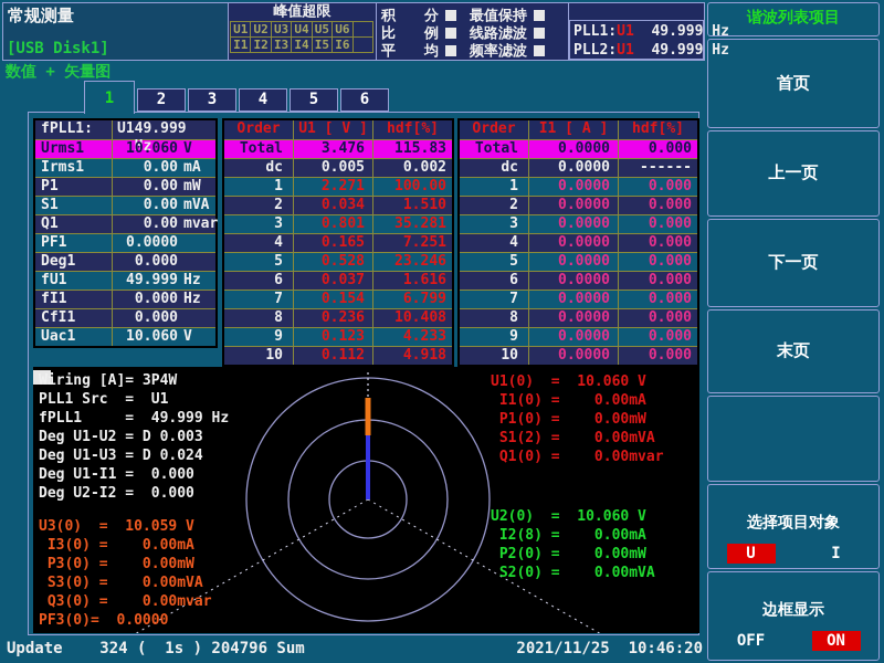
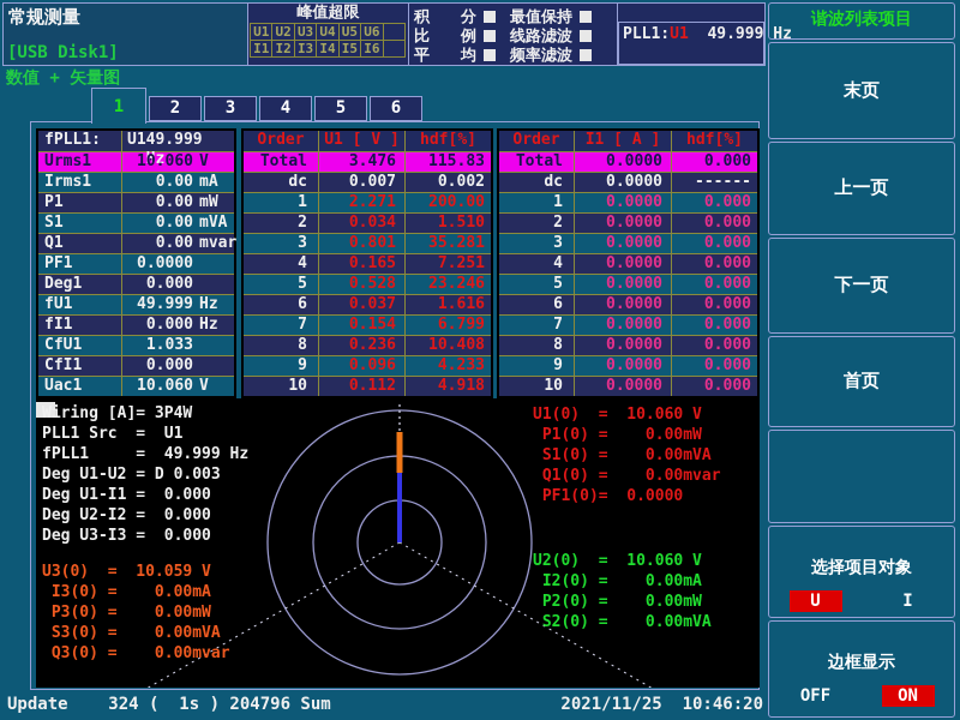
  常规测量
  [USB Disk1]
  峰值超限
  U1
  U2
  U3
  U4
  U5
  U6
  I1
  I2
  I3
  I4
  I5
  I6
  积
  分
  最值保持
  比
  例
  线路滤波
  平
  均
  频率滤波
  PLL1:U1 49.999 Hz
- PLL2:U1 49.999 Hz
  数值 + 矢量图
  1
  2
  3
  4
  5
  6
  fPLL1:
  U1
  49.999 Hz
  Urms1
  10.060
  V
  Irms1
  0.00
  mA
  P1
  0.00
  mW
  S1
  0.00
  mVA
  Q1
  0.00
  mvar
  PF1
  0.0000
  Deg1
  0.000
  fU1
  49.999
  Hz
  fI1
  0.000
  Hz
+ CfU1
+ 1.033
  CfI1
  0.000
  Uac1
  10.060
  V
  Order
  U1 [ V ]
  hdf[%]
  Total
  3.476
  115.83
  dc
- 0.005
+ 0.007
  0.002
  1
  2.271
- 100.00
+ 200.00
  2
  0.034
  1.510
  3
  0.801
  35.281
  4
  0.165
  7.251
  5
  0.528
  23.246
  6
  0.037
  1.616
  7
  0.154
  6.799
  8
  0.236
  10.408
  9
- 0.123
+ 0.096
  4.233
  10
  0.112
  4.918
  Order
  I1 [ A ]
  hdf[%]
  Total
  0.0000
  0.000
  dc
  0.0000
  ------
  1
  0.0000
  0.000
  2
  0.0000
  0.000
  3
  0.0000
  0.000
  4
  0.0000
  0.000
  5
  0.0000
  0.000
  6
  0.0000
  0.000
  7
  0.0000
  0.000
  8
  0.0000
  0.000
  9
  0.0000
  0.000
  10
  0.0000
  0.000
  Wiring [A]= 3P4W
  PLL1 Src = U1
  fPLL1 = 49.999 Hz
  Deg U1-U2 = D 0.003
- Deg U1-U3 = D 0.024
  Deg U1-I1 = 0.000
  Deg U2-I2 = 0.000
+ Deg U3-I3 = 0.000
  U3(0) = 10.059 V
  I3(0) = 0.00mA
  P3(0) = 0.00mW
  S3(0) = 0.00mVA
  Q3(0) = 0.00mvar
- PF3(0)= 0.0000
  U1(0) = 10.060 V
- I1(0) = 0.00mA
  P1(0) = 0.00mW
- S1(2) = 0.00mVA
+ S1(0) = 0.00mVA
  Q1(0) = 0.00mvar
+ PF1(0)= 0.0000
  U2(0) = 10.060 V
- I2(8) = 0.00mA
+ I2(0) = 0.00mA
  P2(0) = 0.00mW
  S2(0) = 0.00mVA
  Update 324 ( 1s ) 204796 Sum
  2021/11/25 10:46:20
  谐波列表项目
- 首页
+ 末页
  上一页
  下一页
- 末页
+ 首页
  选择项目对象
  U
  I
  边框显示
  OFF
  ON
